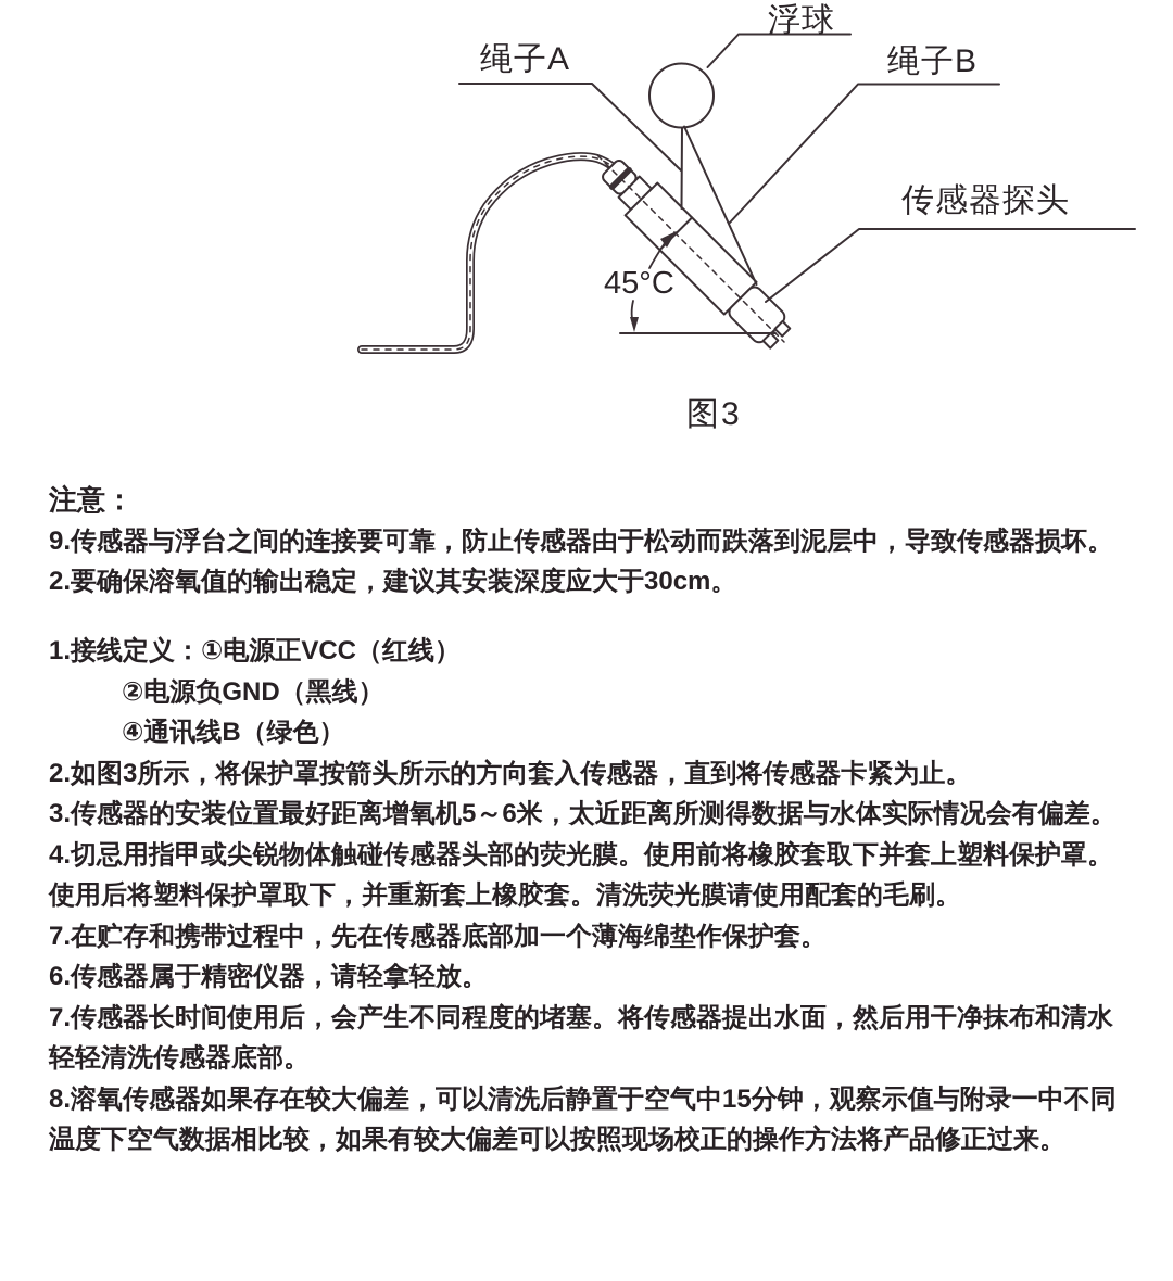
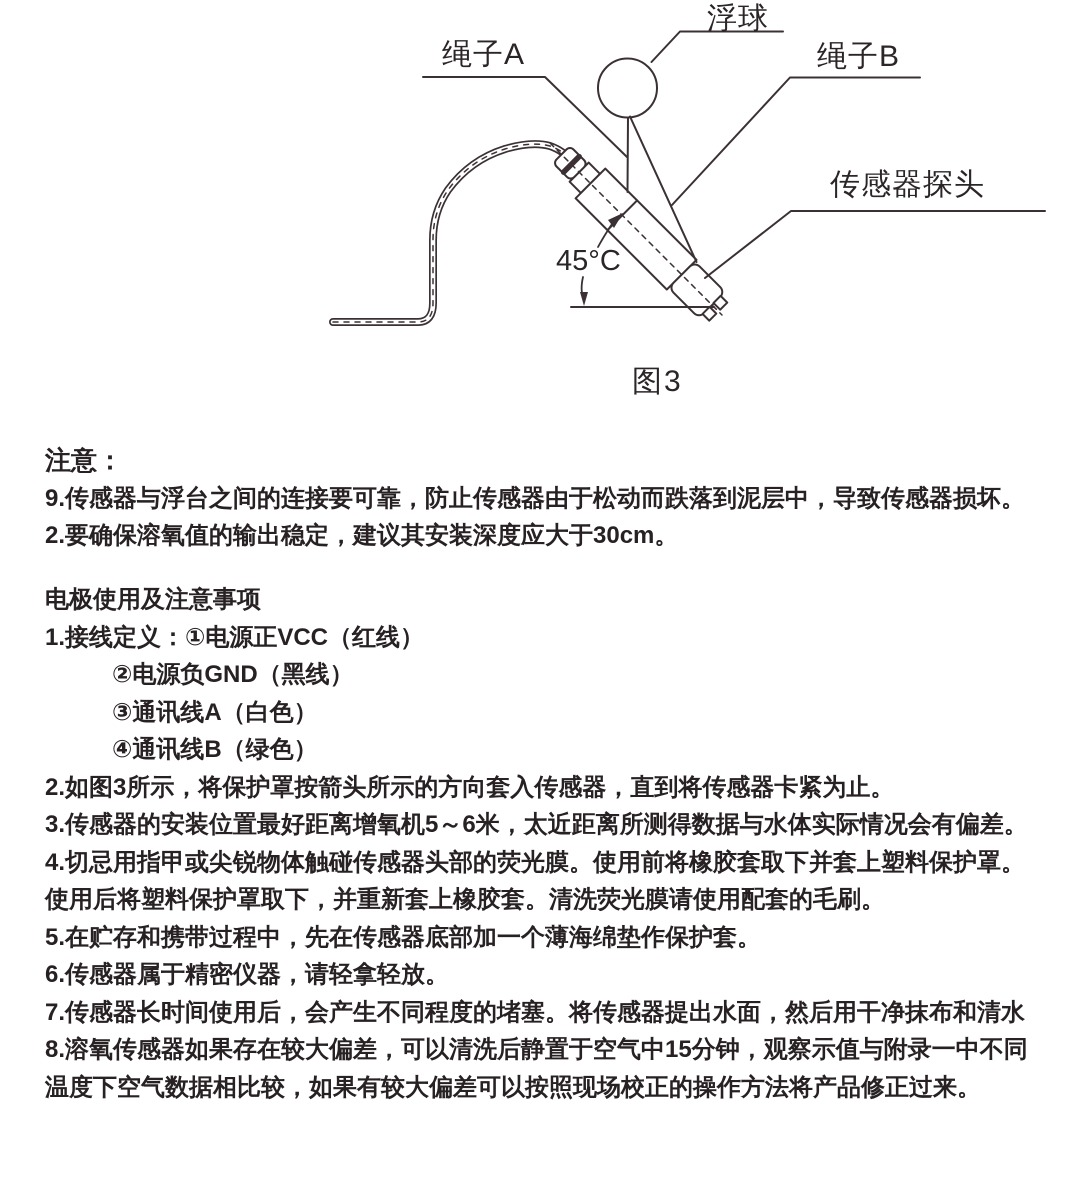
  浮球
  绳子A
  绳子B
  传感器探头
  45°C
  图3
  注意：
  9.传感器与浮台之间的连接要可靠，防止传感器由于松动而跌落到泥层中，导致传感器损坏。
  2.要确保溶氧值的输出稳定，建议其安装深度应大于30cm。
+ 电极使用及注意事项
  1.接线定义：①电源正VCC（红线）
  ②电源负GND（黑线）
+ ③通讯线A（白色）
  ④通讯线B（绿色）
  2.如图3所示，将保护罩按箭头所示的方向套入传感器，直到将传感器卡紧为止。
  3.传感器的安装位置最好距离增氧机5～6米，太近距离所测得数据与水体实际情况会有偏差。
  4.切忌用指甲或尖锐物体触碰传感器头部的荧光膜。使用前将橡胶套取下并套上塑料保护罩。
  使用后将塑料保护罩取下，并重新套上橡胶套。清洗荧光膜请使用配套的毛刷。
- 7.在贮存和携带过程中，先在传感器底部加一个薄海绵垫作保护套。
+ 5.在贮存和携带过程中，先在传感器底部加一个薄海绵垫作保护套。
  6.传感器属于精密仪器，请轻拿轻放。
  7.传感器长时间使用后，会产生不同程度的堵塞。将传感器提出水面，然后用干净抹布和清水
- 轻轻清洗传感器底部。
  8.溶氧传感器如果存在较大偏差，可以清洗后静置于空气中15分钟，观察示值与附录一中不同
  温度下空气数据相比较，如果有较大偏差可以按照现场校正的操作方法将产品修正过来。
